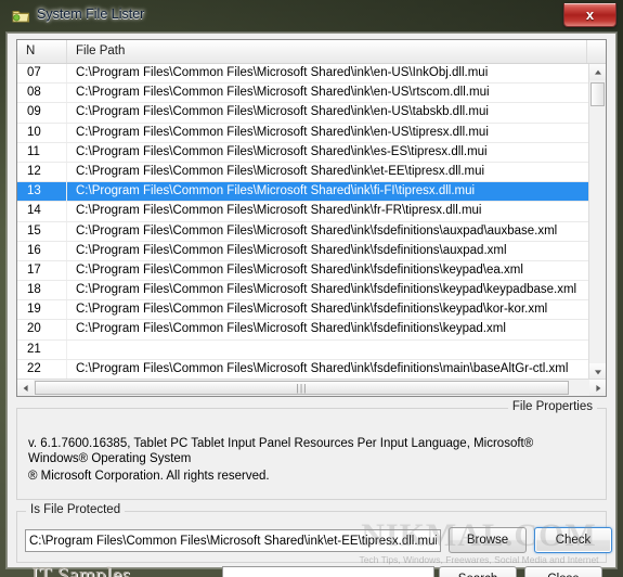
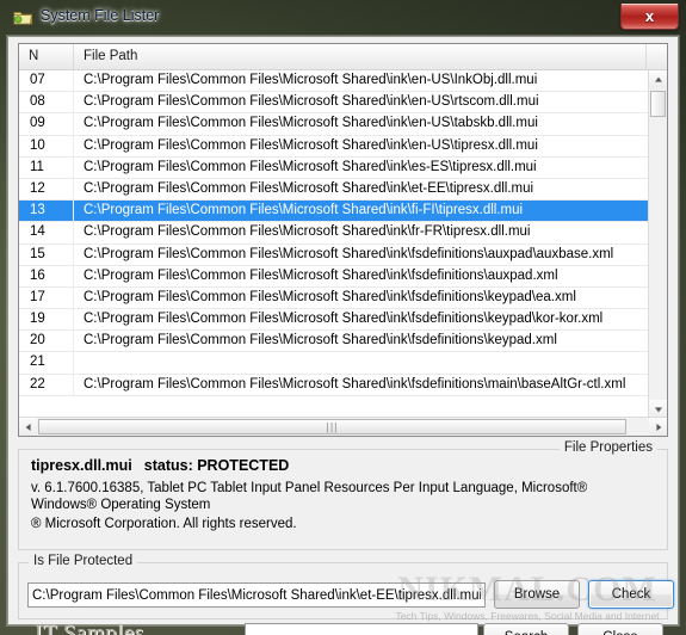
  System File Lister
  x
  N
  File Path
  07
  C:\Program Files\Common Files\Microsoft Shared\ink\en-US\InkObj.dll.mui
  08
  C:\Program Files\Common Files\Microsoft Shared\ink\en-US\rtscom.dll.mui
  09
  C:\Program Files\Common Files\Microsoft Shared\ink\en-US\tabskb.dll.mui
  10
  C:\Program Files\Common Files\Microsoft Shared\ink\en-US\tipresx.dll.mui
  11
  C:\Program Files\Common Files\Microsoft Shared\ink\es-ES\tipresx.dll.mui
  12
  C:\Program Files\Common Files\Microsoft Shared\ink\et-EE\tipresx.dll.mui
  13
  C:\Program Files\Common Files\Microsoft Shared\ink\fi-FI\tipresx.dll.mui
  14
  C:\Program Files\Common Files\Microsoft Shared\ink\fr-FR\tipresx.dll.mui
  15
  C:\Program Files\Common Files\Microsoft Shared\ink\fsdefinitions\auxpad\auxbase.xml
  16
  C:\Program Files\Common Files\Microsoft Shared\ink\fsdefinitions\auxpad.xml
  17
  C:\Program Files\Common Files\Microsoft Shared\ink\fsdefinitions\keypad\ea.xml
- 18
- C:\Program Files\Common Files\Microsoft Shared\ink\fsdefinitions\keypad\keypadbase.xml
  19
  C:\Program Files\Common Files\Microsoft Shared\ink\fsdefinitions\keypad\kor-kor.xml
  20
  C:\Program Files\Common Files\Microsoft Shared\ink\fsdefinitions\keypad.xml
  21
  22
  C:\Program Files\Common Files\Microsoft Shared\ink\fsdefinitions\main\baseAltGr-ctl.xml
  |||
  File Properties
+ tipresx.dll.mui status: PROTECTED
  v. 6.1.7600.16385, Tablet PC Tablet Input Panel Resources Per Input Language, Microsoft® Windows® Operating System
  ® Microsoft Corporation. All rights reserved.
  Is File Protected
  C:\Program Files\Common Files\Microsoft Shared\ink\et-EE\tipresx.dll.mui
  Browse
  Check
  IT Samples
  NIKMAL.COM
  Tech Tips, Windows, Freewares, Social Media and Internet
